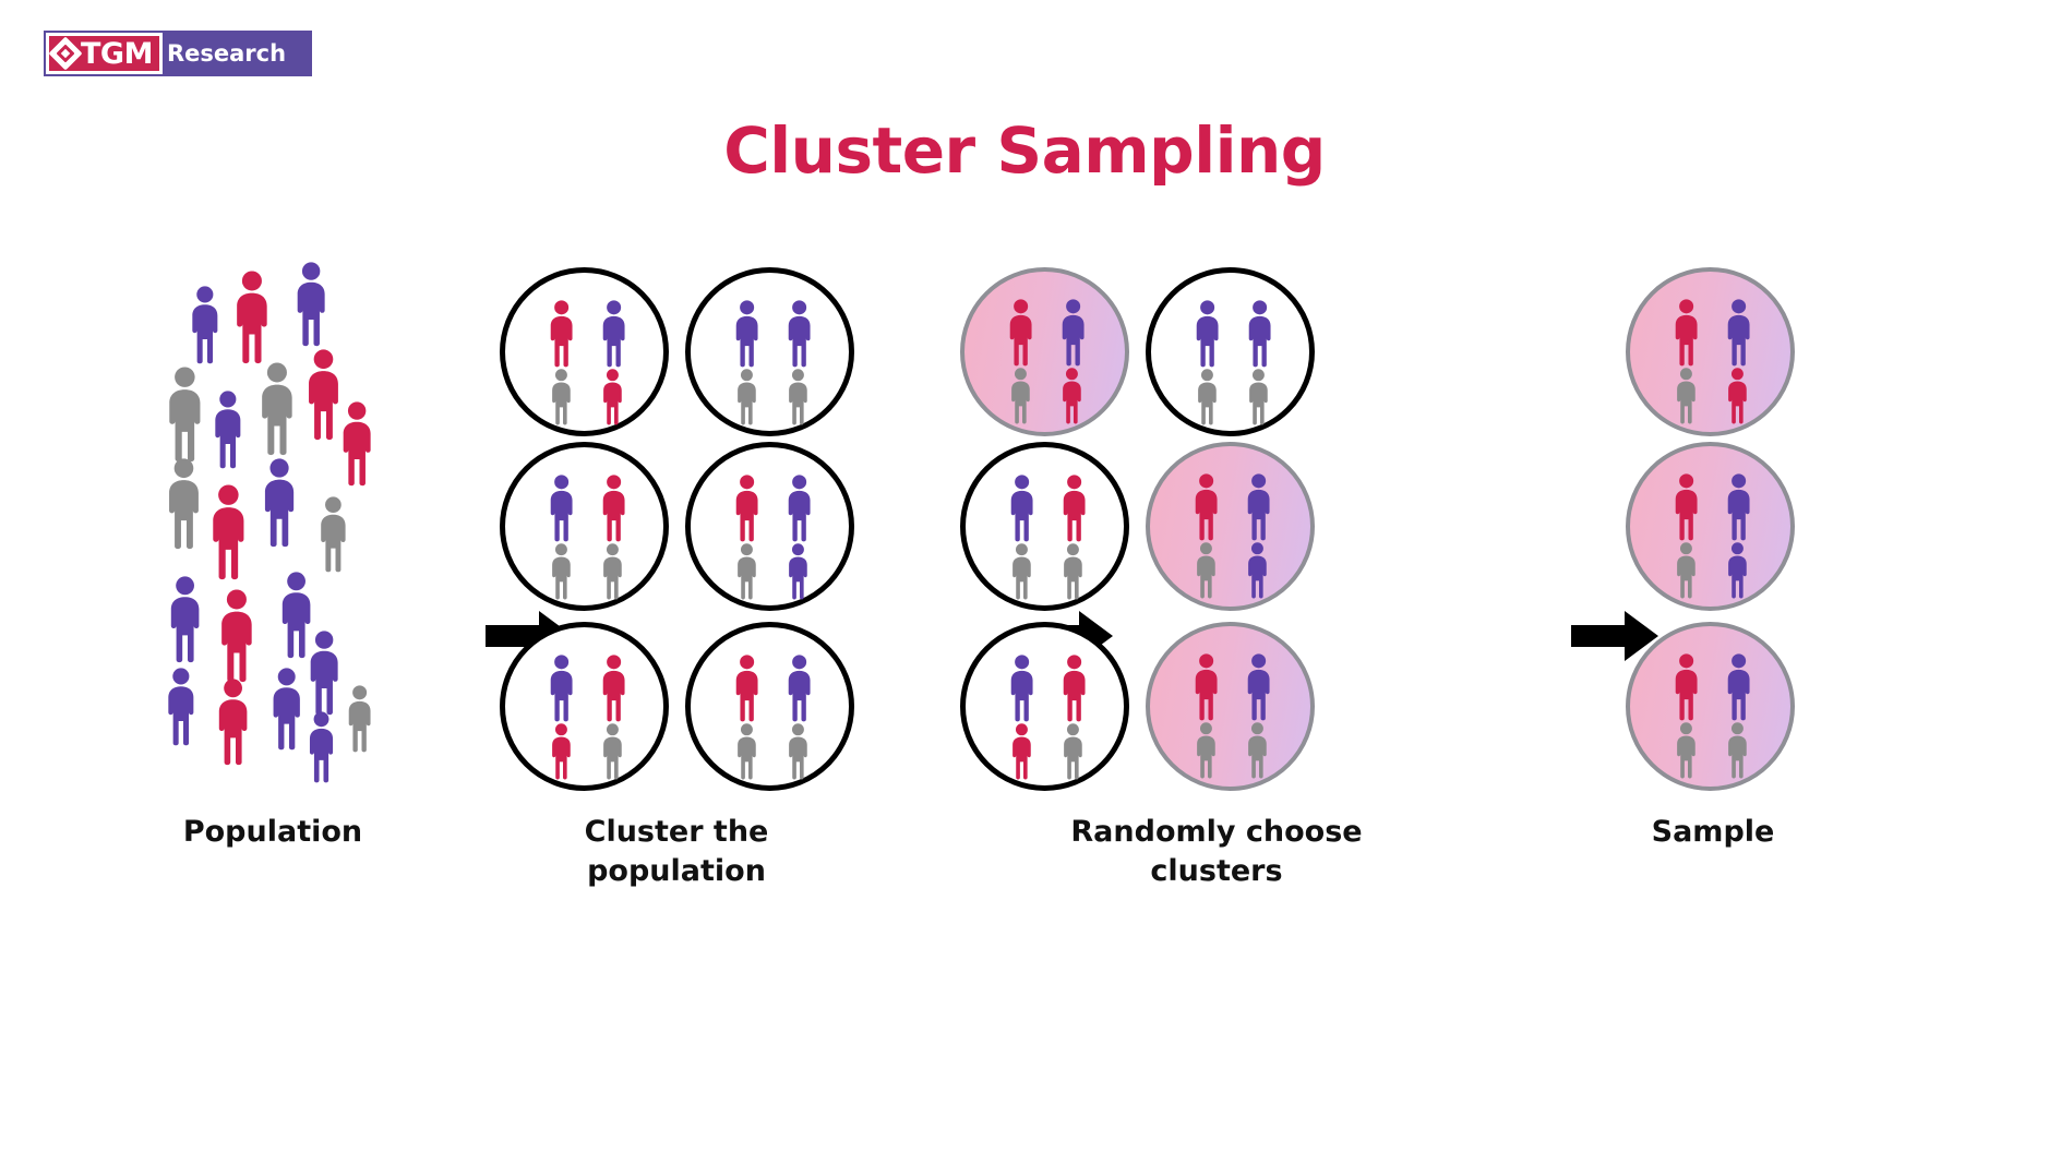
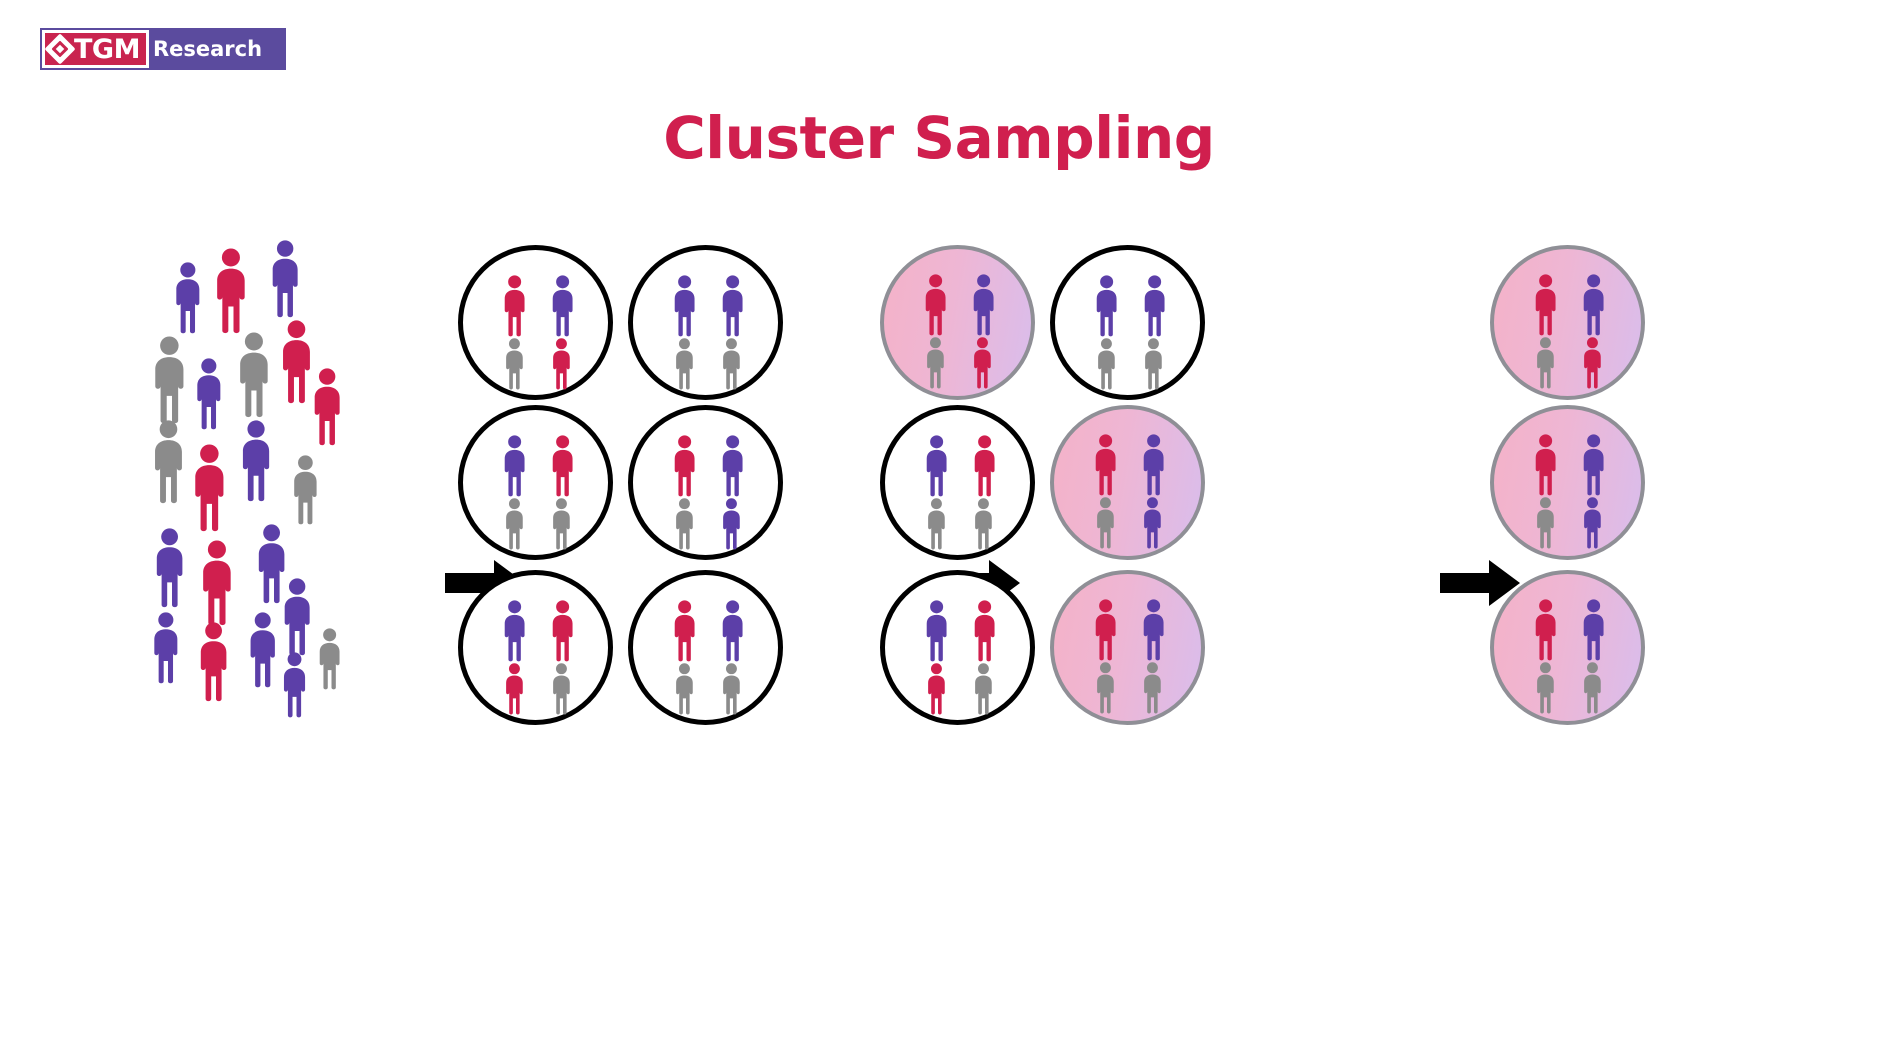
  TGM
  Research
  Cluster Sampling
- Population
- Cluster the
- population
- Randomly choose
- clusters
- Sample
